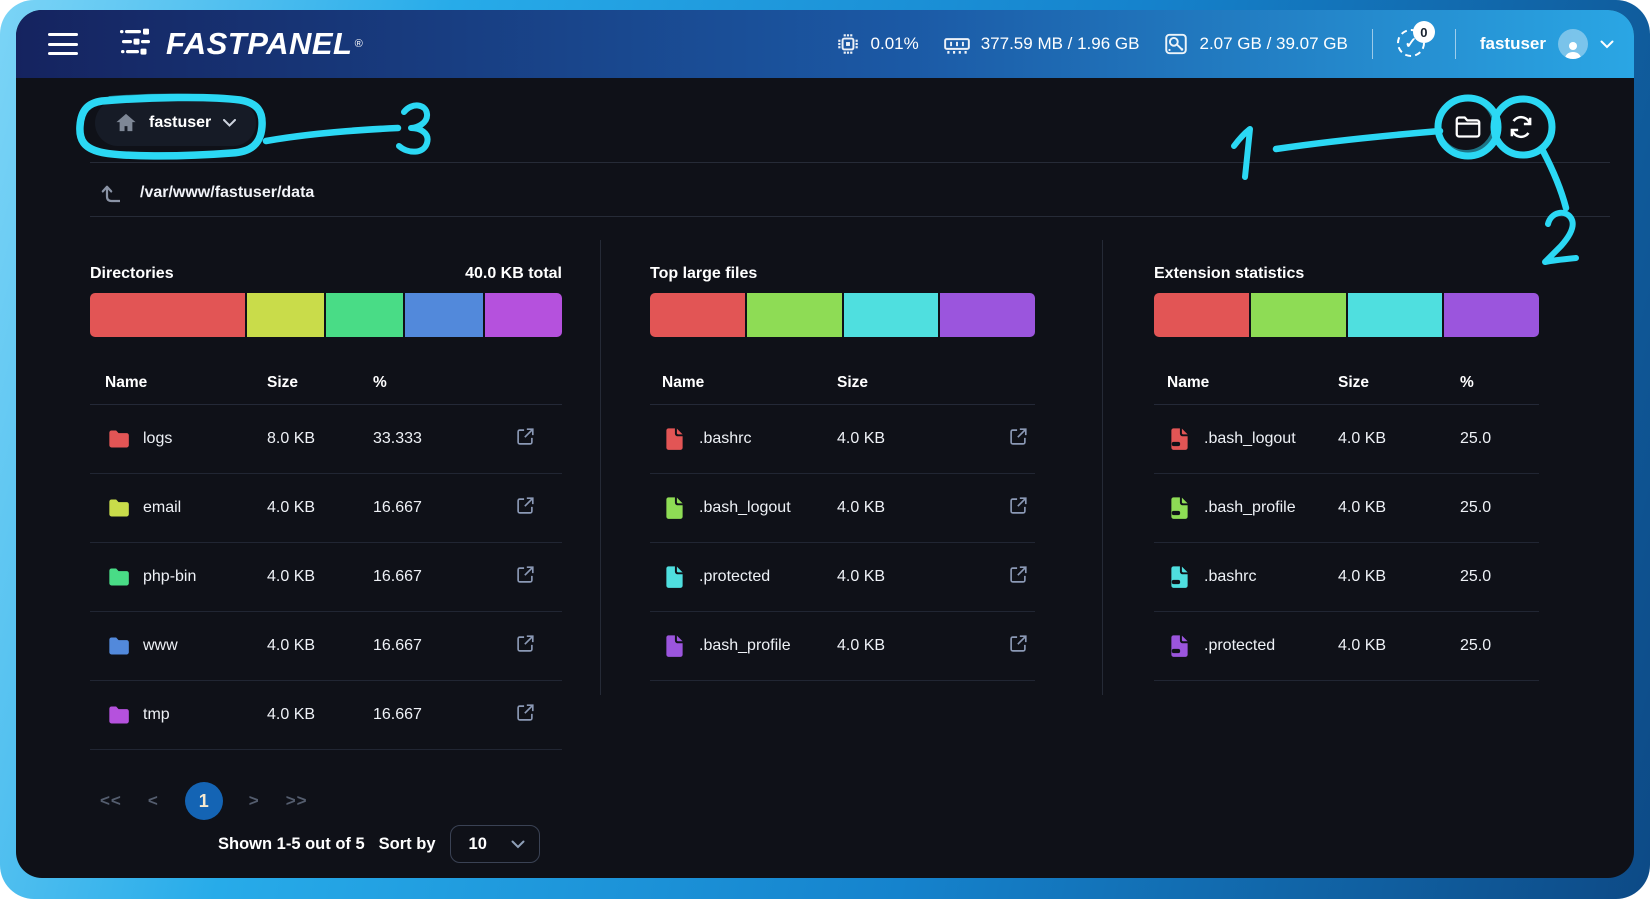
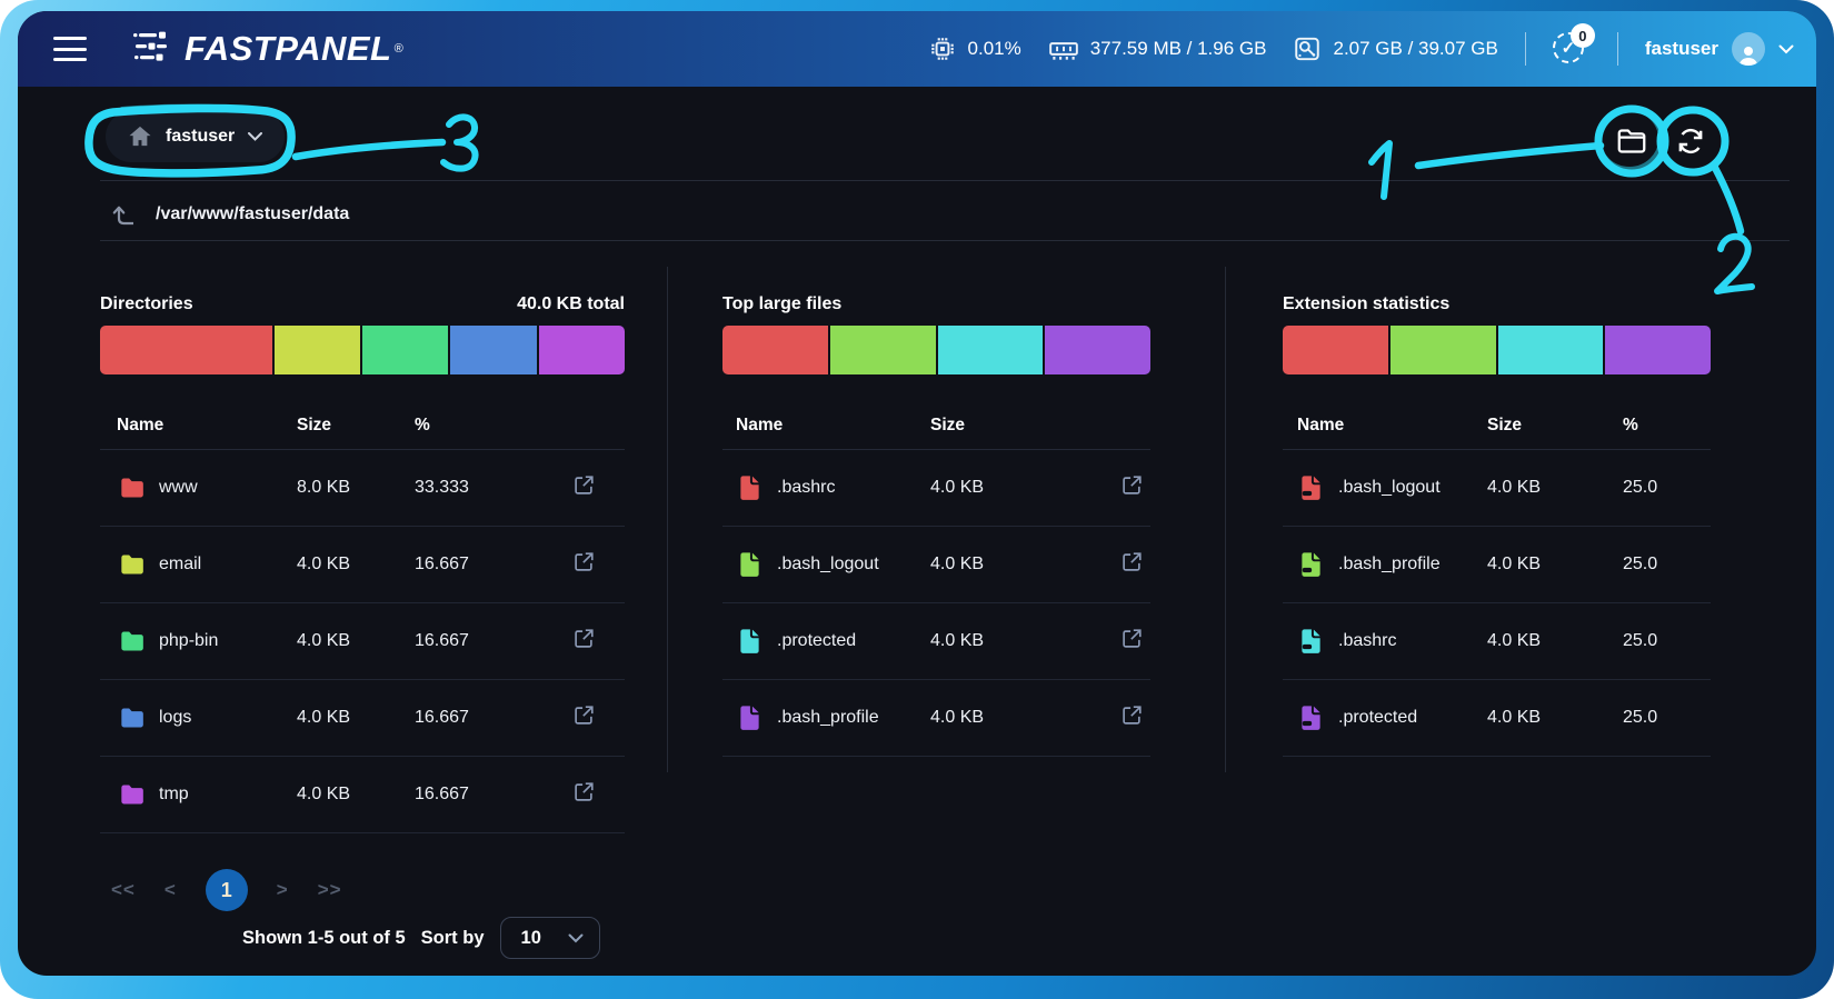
  FASTPANEL ®
  0.01%
  377.59 MB / 1.96 GB
  2.07 GB / 39.07 GB
  ✓
  0
  fastuser
  fastuser
  /var/www/fastuser/data
  Directories
  40.0 KB total
  Name
  Size
  %
- logs
+ www
  8.0 KB
  33.333
  email
  4.0 KB
  16.667
  php-bin
  4.0 KB
  16.667
- www
+ logs
  4.0 KB
  16.667
  tmp
  4.0 KB
  16.667
  Top large files
  Name
  Size
  .bashrc
  4.0 KB
  .bash_logout
  4.0 KB
  .protected
  4.0 KB
  .bash_profile
  4.0 KB
  Extension statistics
  Name
  Size
  %
  .bash_logout
  4.0 KB
  25.0
  .bash_profile
  4.0 KB
  25.0
  .bashrc
  4.0 KB
  25.0
  .protected
  4.0 KB
  25.0
  <<
  <
  1
  >
  >>
  Shown 1-5 out of 5
  Sort by
  10
